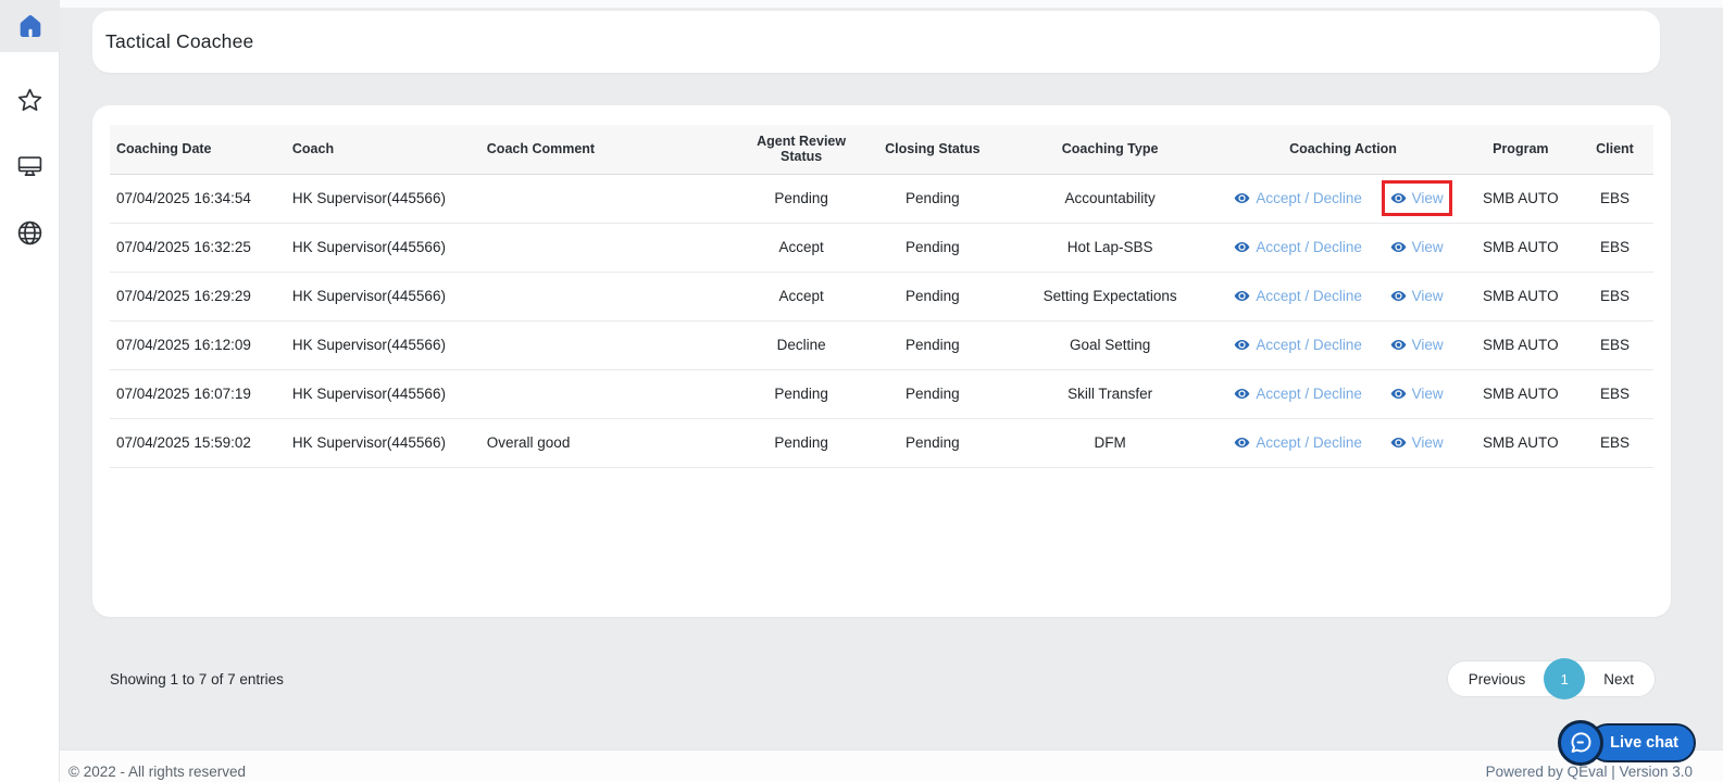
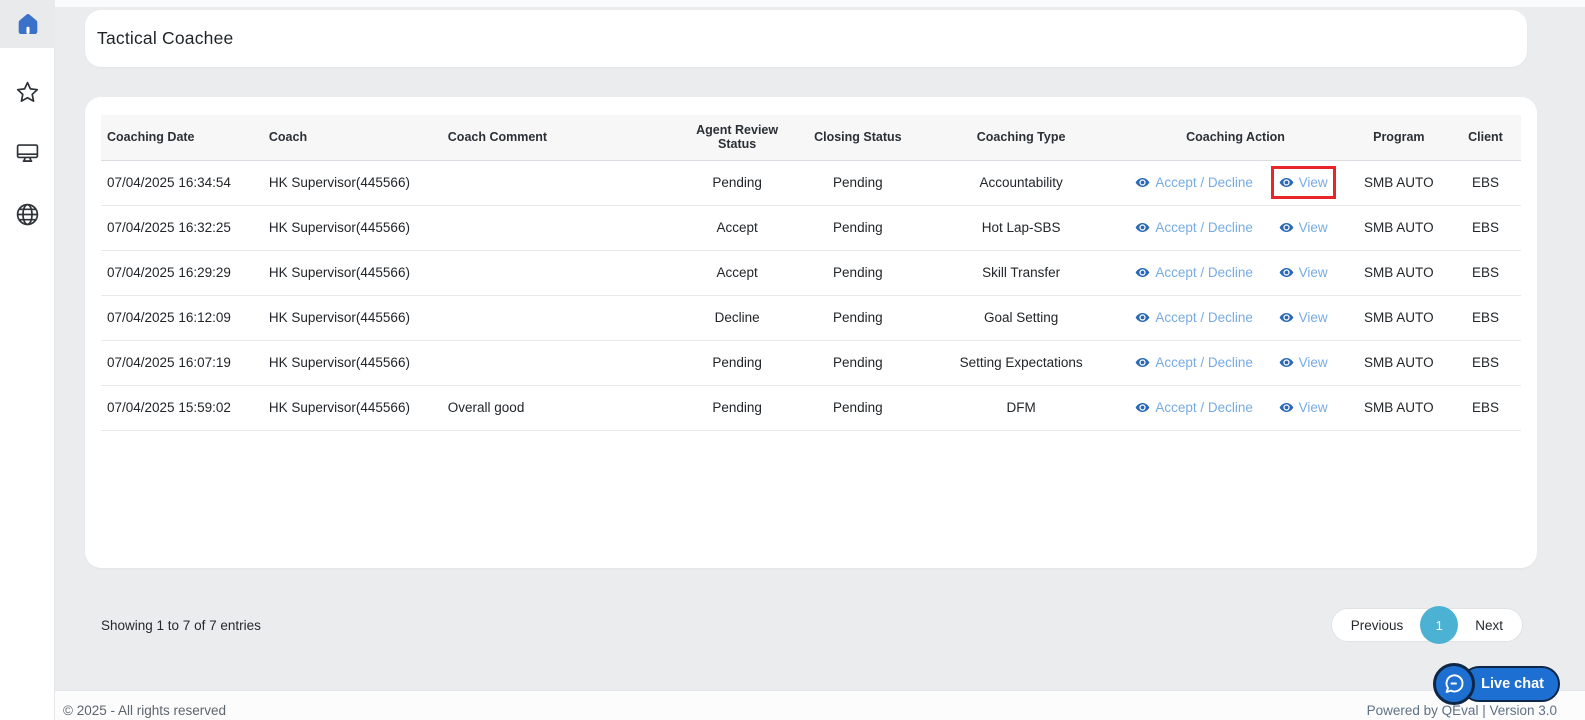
  Tactical Coachee
  Coaching Date	Coach	Coach Comment	Agent Review Status	Closing Status	Coaching Type	Coaching Action	Program	Client
  07/04/2025 16:34:54	HK Supervisor(445566)		Pending	Pending	Accountability	Accept / Decline View	SMB AUTO	EBS
  07/04/2025 16:32:25	HK Supervisor(445566)		Accept	Pending	Hot Lap-SBS	Accept / Decline View	SMB AUTO	EBS
- 07/04/2025 16:29:29	HK Supervisor(445566)		Accept	Pending	Setting Expectations	Accept / Decline View	SMB AUTO	EBS
+ 07/04/2025 16:29:29	HK Supervisor(445566)		Accept	Pending	Skill Transfer	Accept / Decline View	SMB AUTO	EBS
  07/04/2025 16:12:09	HK Supervisor(445566)		Decline	Pending	Goal Setting	Accept / Decline View	SMB AUTO	EBS
- 07/04/2025 16:07:19	HK Supervisor(445566)		Pending	Pending	Skill Transfer	Accept / Decline View	SMB AUTO	EBS
+ 07/04/2025 16:07:19	HK Supervisor(445566)		Pending	Pending	Setting Expectations	Accept / Decline View	SMB AUTO	EBS
  07/04/2025 15:59:02	HK Supervisor(445566)	Overall good	Pending	Pending	DFM	Accept / Decline View	SMB AUTO	EBS
  Showing 1 to 7 of 7 entries
  Previous
  1
  Next
- © 2022 - All rights reserved
+ © 2025 - All rights reserved
  Powered by QEval | Version 3.0
  Live chat
